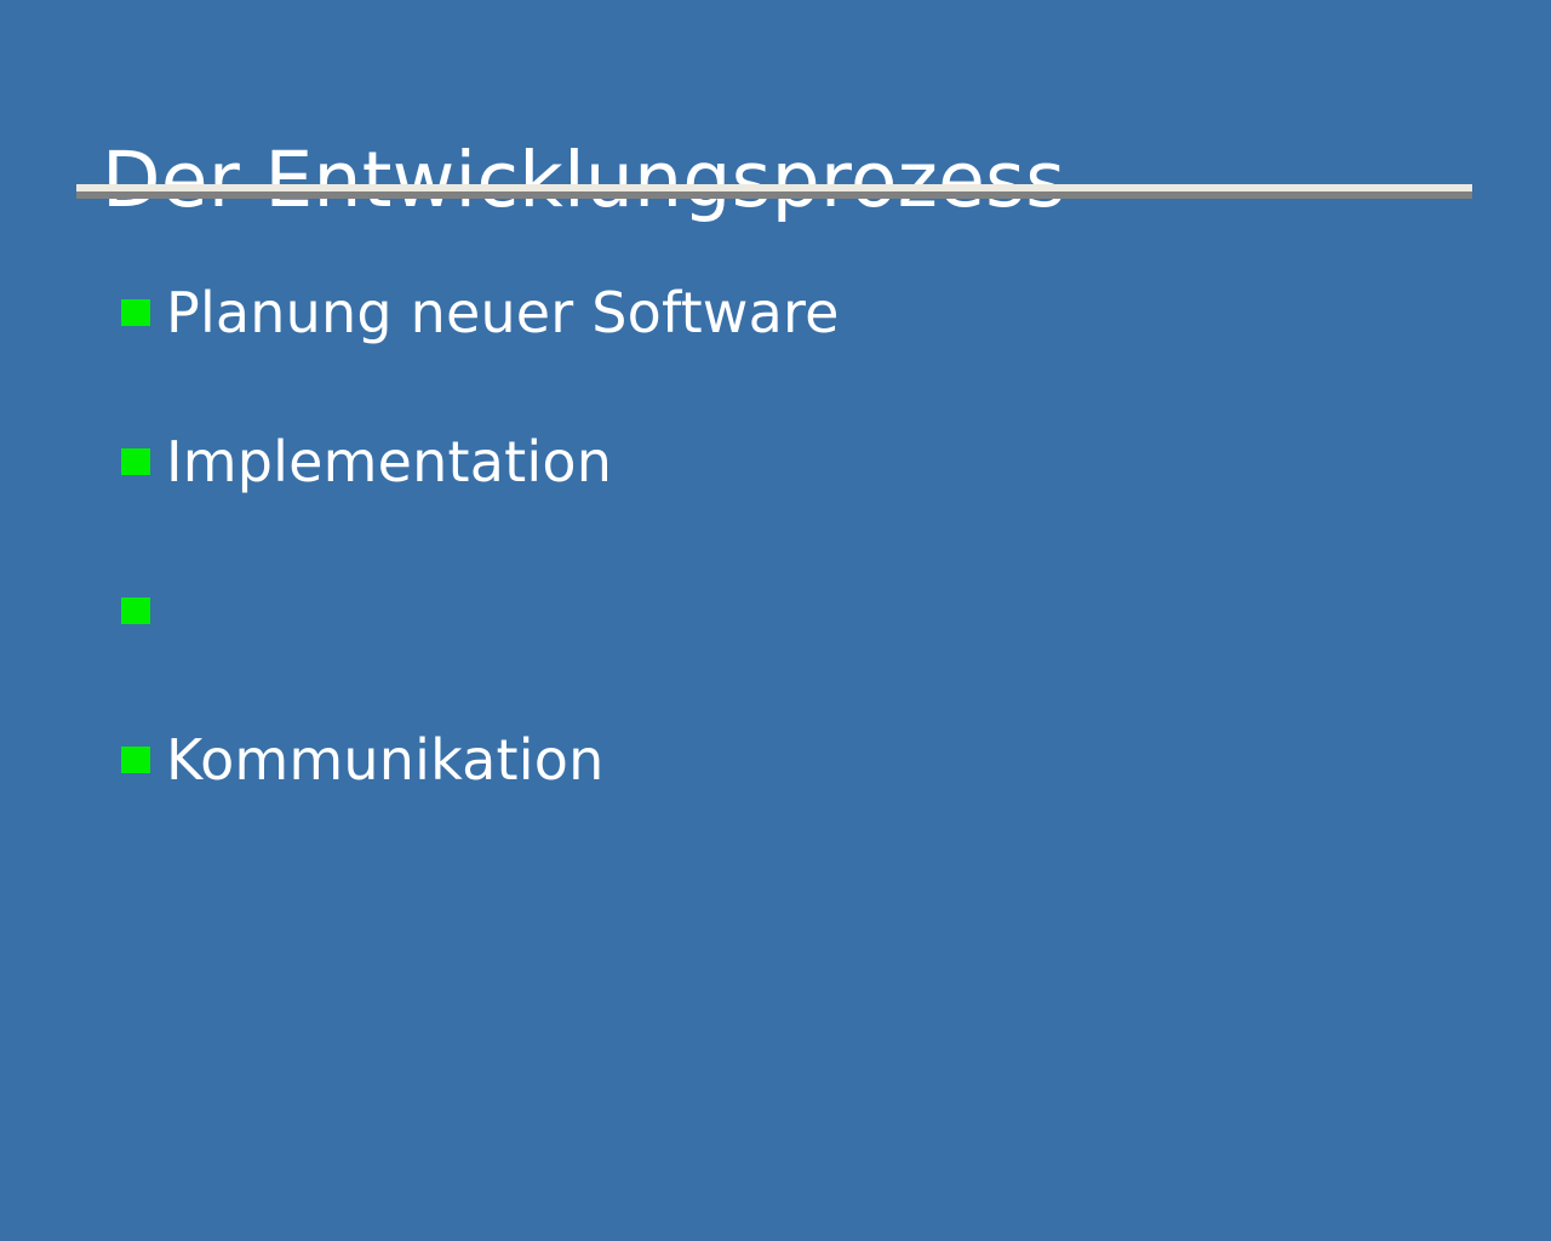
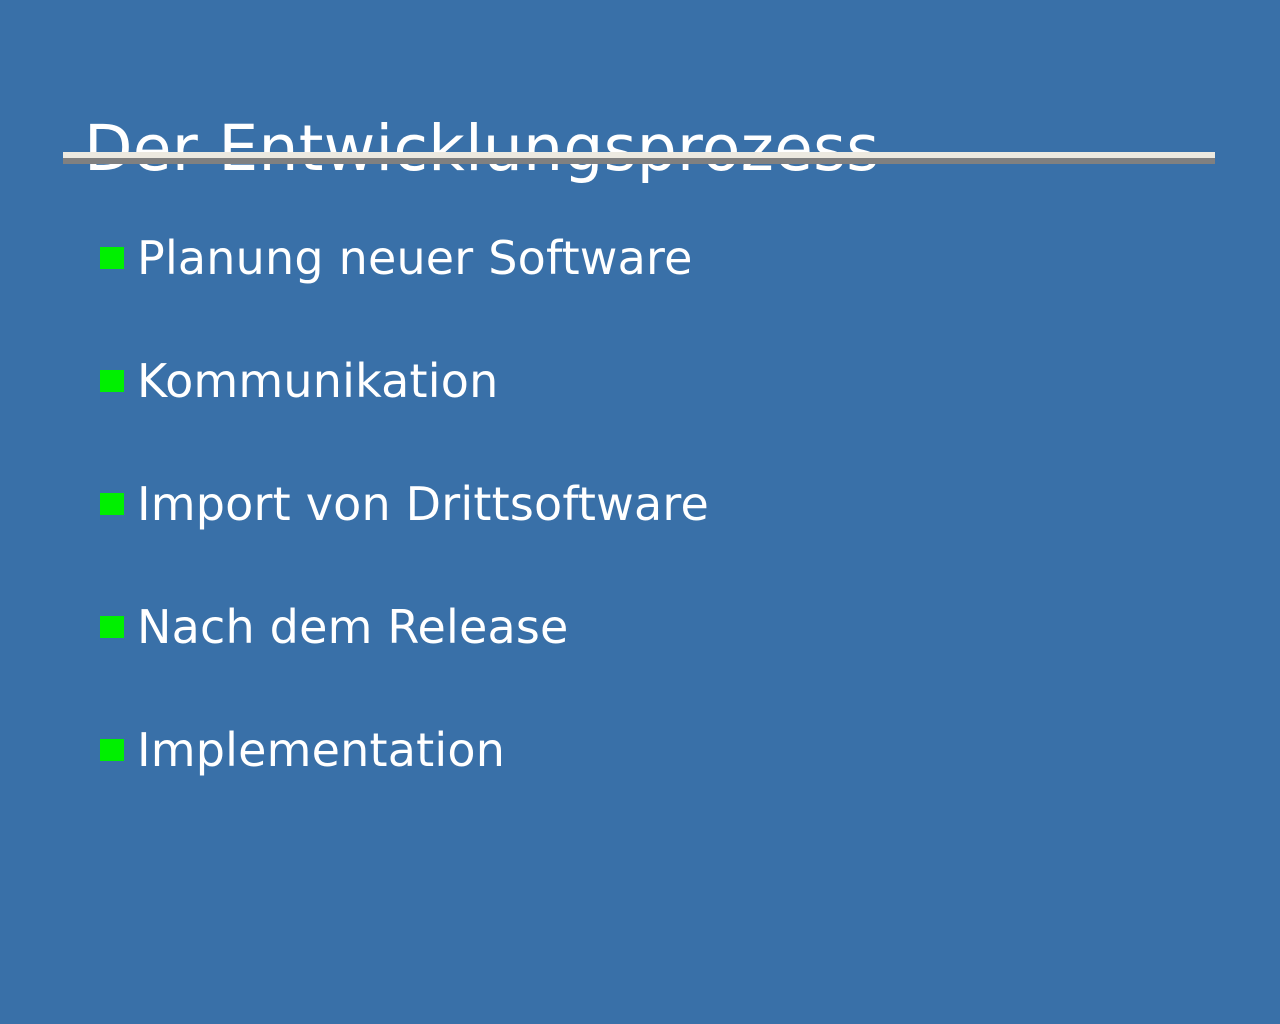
  Der Entwicklungsprozess
  Planung neuer Software
- Implementation
+ Kommunikation
+ Import von Drittsoftware
+ Nach dem Release
- Kommunikation
+ Implementation
